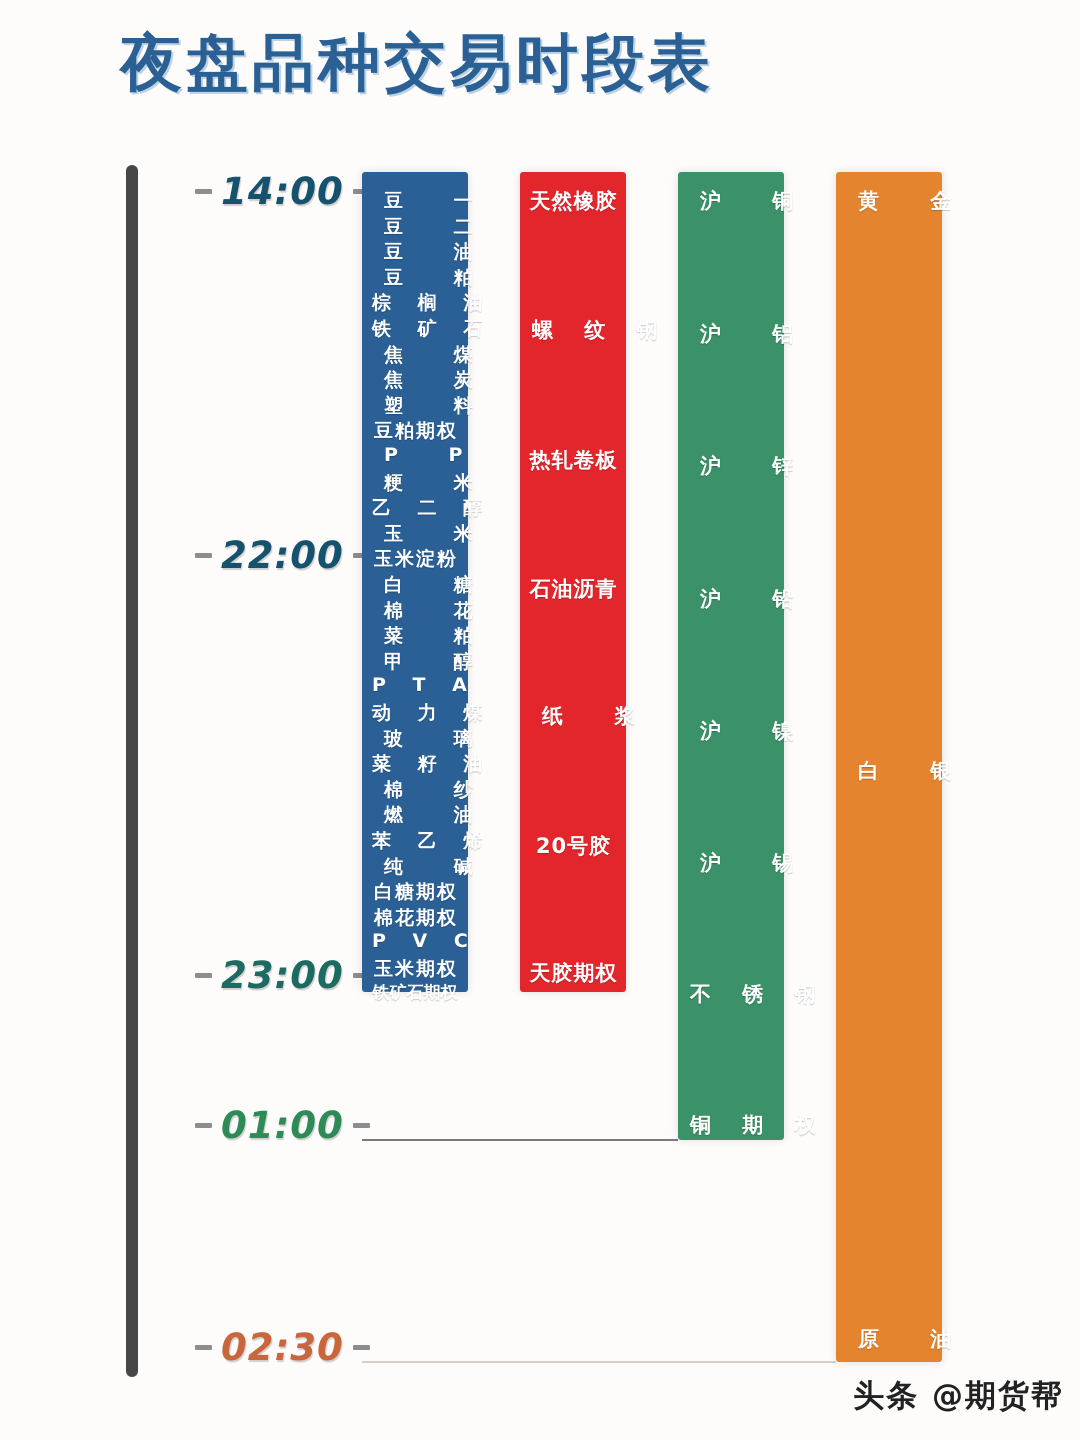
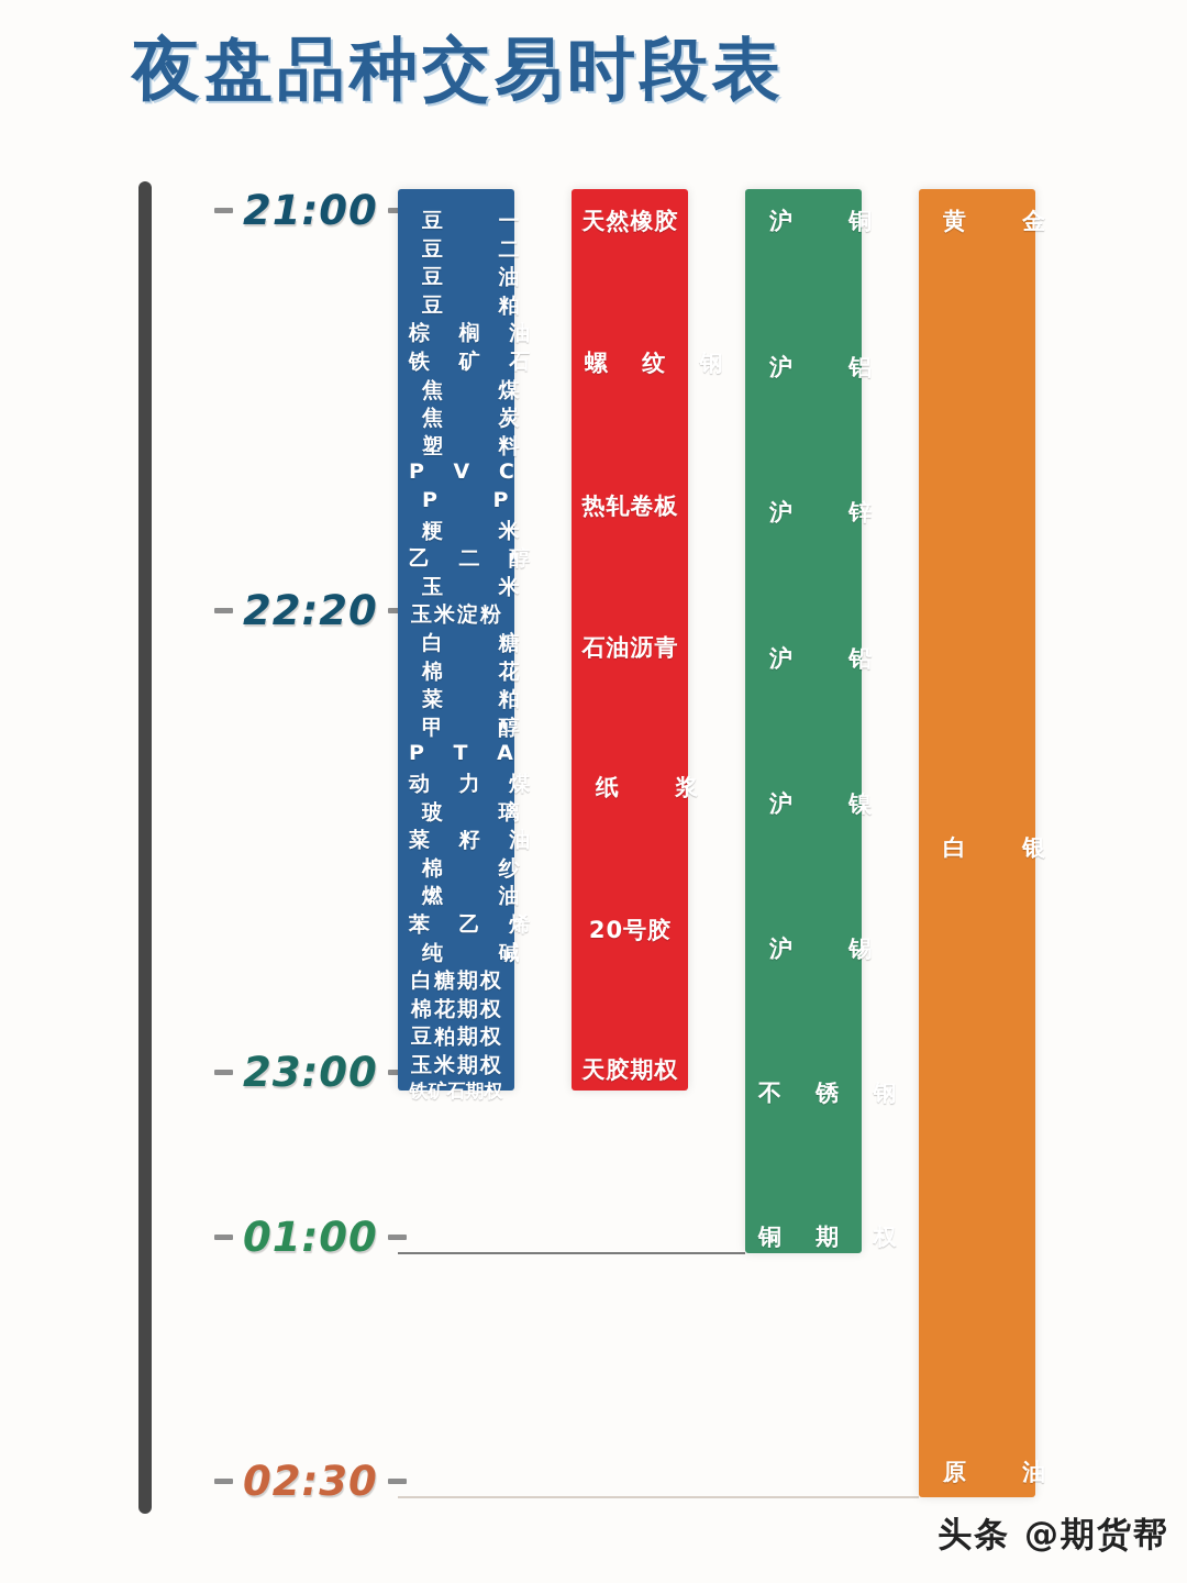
  夜盘品种交易时段表
- 14:00
+ 21:00
- 22:00
+ 22:20
  23:00
  01:00
  02:30
  豆 一
  豆 二
  豆 油
  豆 粕
  棕 榈 油
  铁 矿 石
  焦 煤
  焦 炭
  塑 料
- 豆粕期权
+ P V C
  P P
  粳 米
  乙 二 醇
  玉 米
  玉米淀粉
  白 糖
  棉 花
  菜 粕
  甲 醇
  P T A
  动 力 煤
  玻 璃
  菜 籽 油
  棉 纱
  燃 油
  苯 乙 烯
  纯 碱
  白糖期权
  棉花期权
- P V C
+ 豆粕期权
  玉米期权
  铁矿石期权
  天然橡胶
  螺 纹 钢
  热轧卷板
  石油沥青
  纸 浆
  20号胶
  天胶期权
  沪 铜
  沪 铝
  沪 锌
  沪 铅
  沪 镍
  沪 锡
  不 锈 钢
  铜 期 权
  黄 金
  白 银
  原 油
  头条 @期货帮
